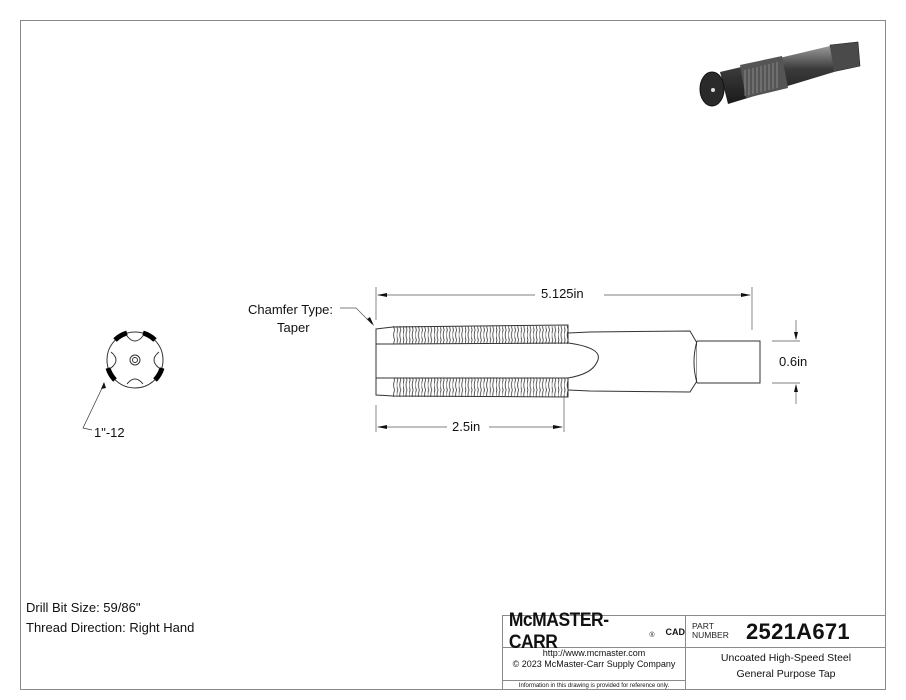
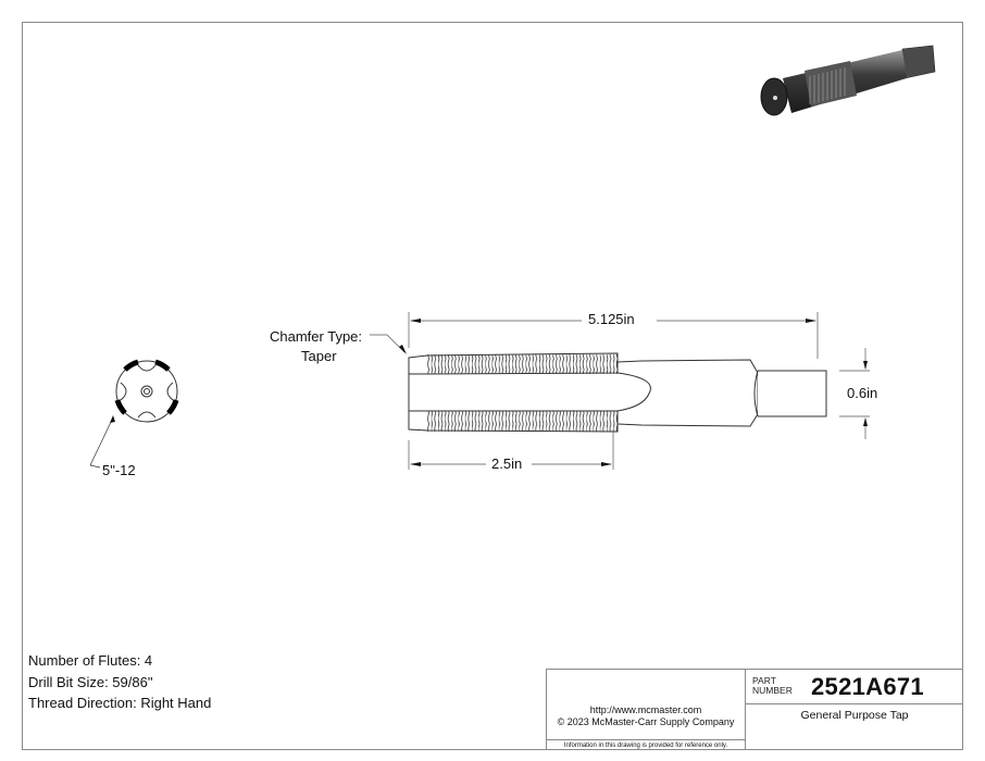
  5.125in
  2.5in
  0.6in
  Chamfer Type:
  Taper
- 1"-12
+ 5"-12
+ Number of Flutes: 4
  Drill Bit Size: 59/86"
  Thread Direction: Right Hand
- McMASTER-CARR
- CAD
  http://www.mcmaster.com
  © 2023 McMaster-Carr Supply Company
  PART
  NUMBER
  2521A671
- Uncoated High-Speed Steel
  General Purpose Tap
